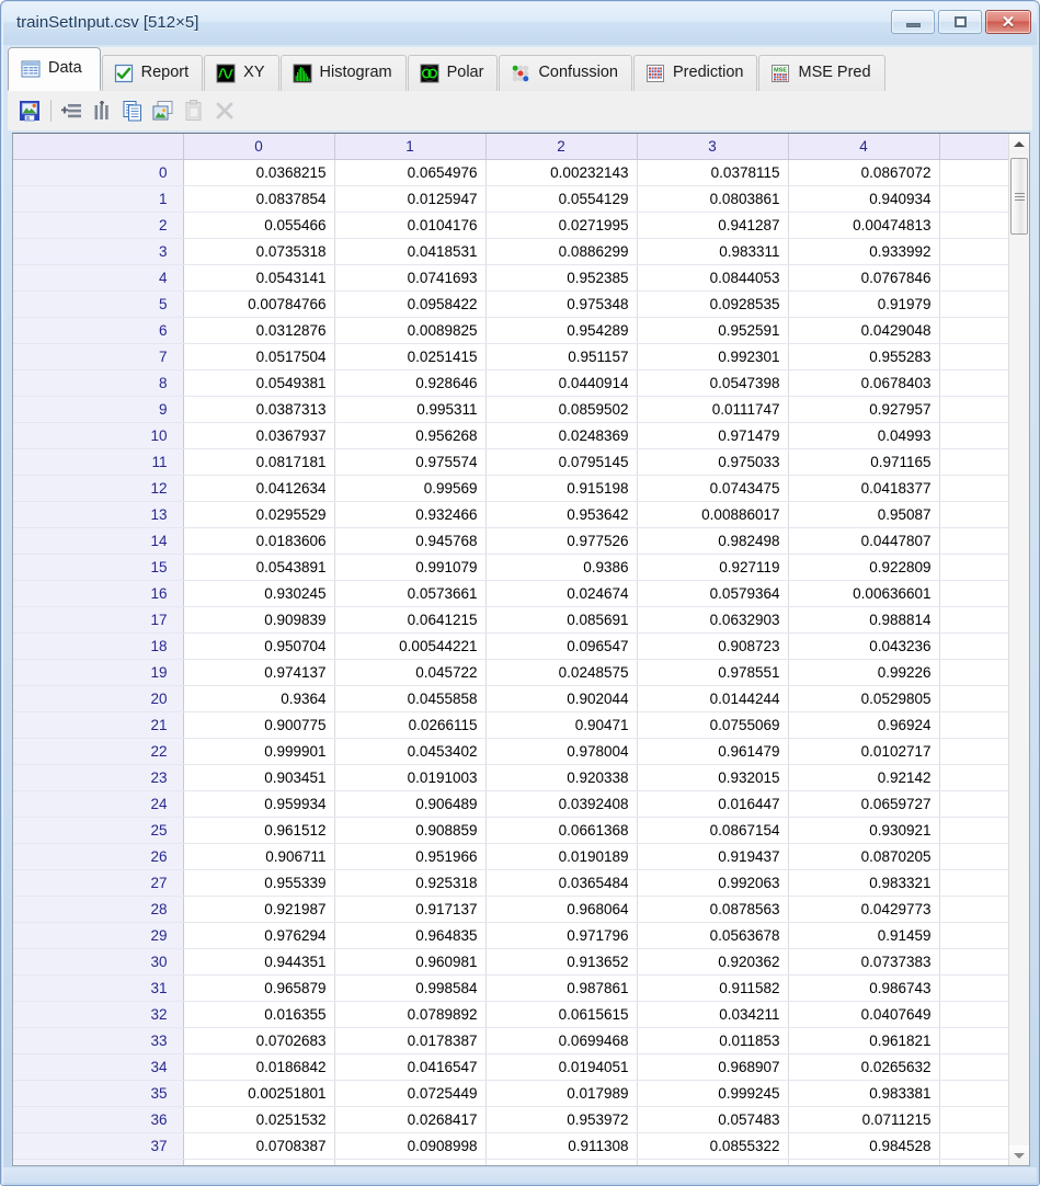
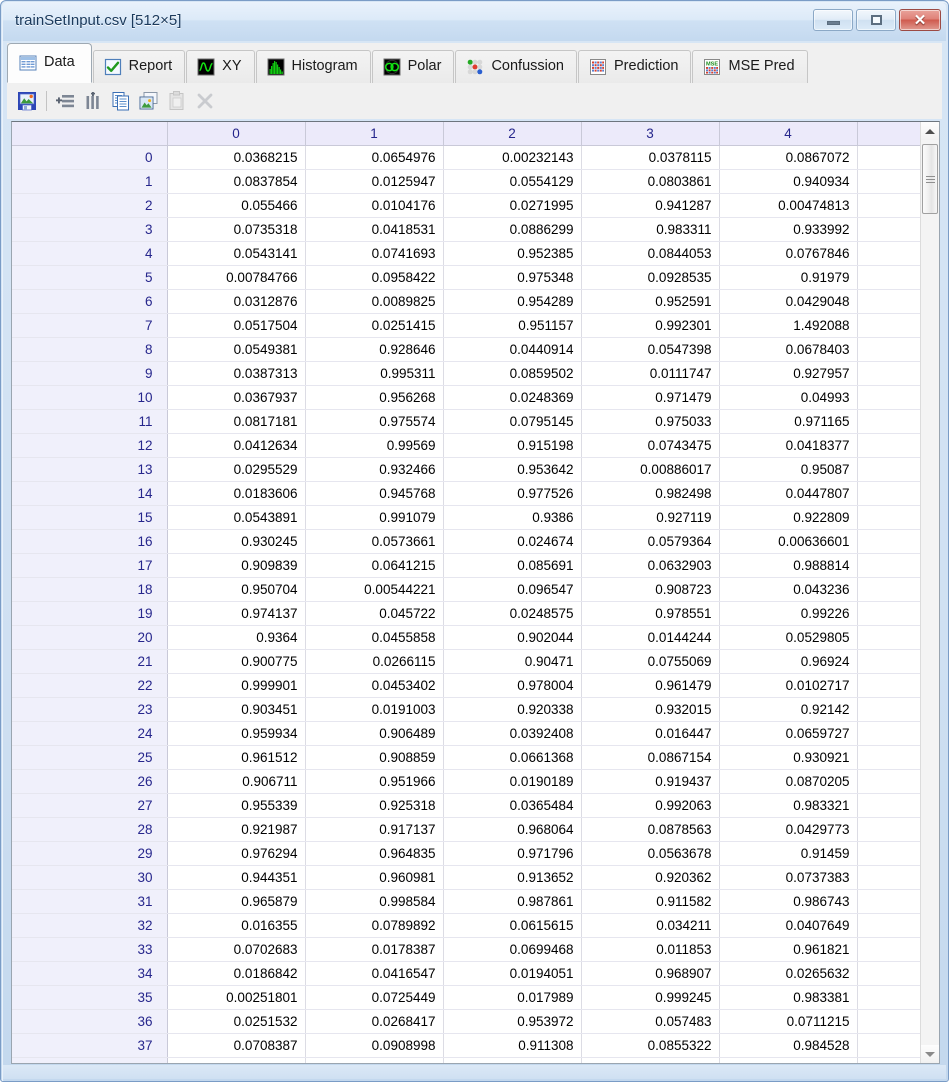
  trainSetInput.csv [512×5]
  ✕
  Data
  Report
  XY
  Histogram
  Polar
  Confussion
  Prediction
  MSE Pred
  	0	1	2	3	4
  0	0.0368215	0.0654976	0.00232143	0.0378115	0.0867072
  1	0.0837854	0.0125947	0.0554129	0.0803861	0.940934
  2	0.055466	0.0104176	0.0271995	0.941287	0.00474813
  3	0.0735318	0.0418531	0.0886299	0.983311	0.933992
  4	0.0543141	0.0741693	0.952385	0.0844053	0.0767846
  5	0.00784766	0.0958422	0.975348	0.0928535	0.91979
  6	0.0312876	0.0089825	0.954289	0.952591	0.0429048
- 7	0.0517504	0.0251415	0.951157	0.992301	0.955283
+ 7	0.0517504	0.0251415	0.951157	0.992301	1.492088
  8	0.0549381	0.928646	0.0440914	0.0547398	0.0678403
  9	0.0387313	0.995311	0.0859502	0.0111747	0.927957
  10	0.0367937	0.956268	0.0248369	0.971479	0.04993
  11	0.0817181	0.975574	0.0795145	0.975033	0.971165
  12	0.0412634	0.99569	0.915198	0.0743475	0.0418377
  13	0.0295529	0.932466	0.953642	0.00886017	0.95087
  14	0.0183606	0.945768	0.977526	0.982498	0.0447807
  15	0.0543891	0.991079	0.9386	0.927119	0.922809
  16	0.930245	0.0573661	0.024674	0.0579364	0.00636601
  17	0.909839	0.0641215	0.085691	0.0632903	0.988814
  18	0.950704	0.00544221	0.096547	0.908723	0.043236
  19	0.974137	0.045722	0.0248575	0.978551	0.99226
  20	0.9364	0.0455858	0.902044	0.0144244	0.0529805
  21	0.900775	0.0266115	0.90471	0.0755069	0.96924
  22	0.999901	0.0453402	0.978004	0.961479	0.0102717
  23	0.903451	0.0191003	0.920338	0.932015	0.92142
  24	0.959934	0.906489	0.0392408	0.016447	0.0659727
  25	0.961512	0.908859	0.0661368	0.0867154	0.930921
  26	0.906711	0.951966	0.0190189	0.919437	0.0870205
  27	0.955339	0.925318	0.0365484	0.992063	0.983321
  28	0.921987	0.917137	0.968064	0.0878563	0.0429773
  29	0.976294	0.964835	0.971796	0.0563678	0.91459
  30	0.944351	0.960981	0.913652	0.920362	0.0737383
  31	0.965879	0.998584	0.987861	0.911582	0.986743
  32	0.016355	0.0789892	0.0615615	0.034211	0.0407649
  33	0.0702683	0.0178387	0.0699468	0.011853	0.961821
  34	0.0186842	0.0416547	0.0194051	0.968907	0.0265632
  35	0.00251801	0.0725449	0.017989	0.999245	0.983381
  36	0.0251532	0.0268417	0.953972	0.057483	0.0711215
  37	0.0708387	0.0908998	0.911308	0.0855322	0.984528
